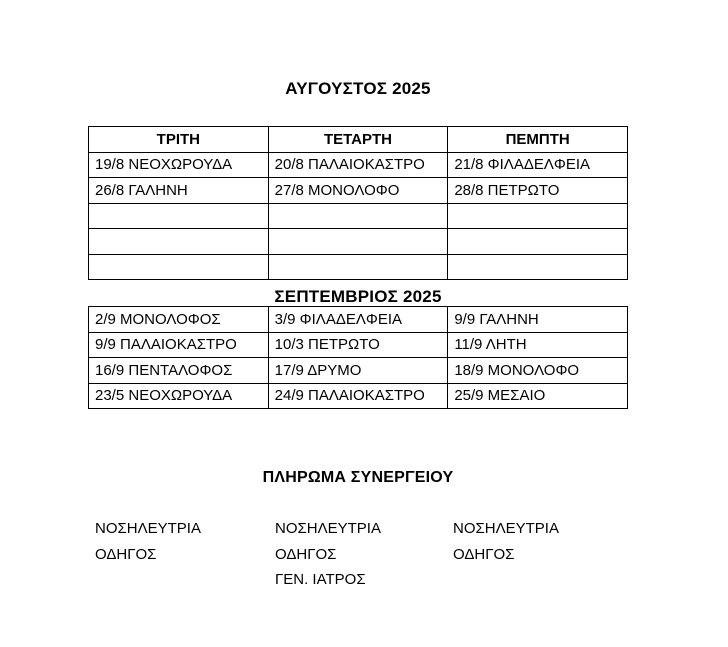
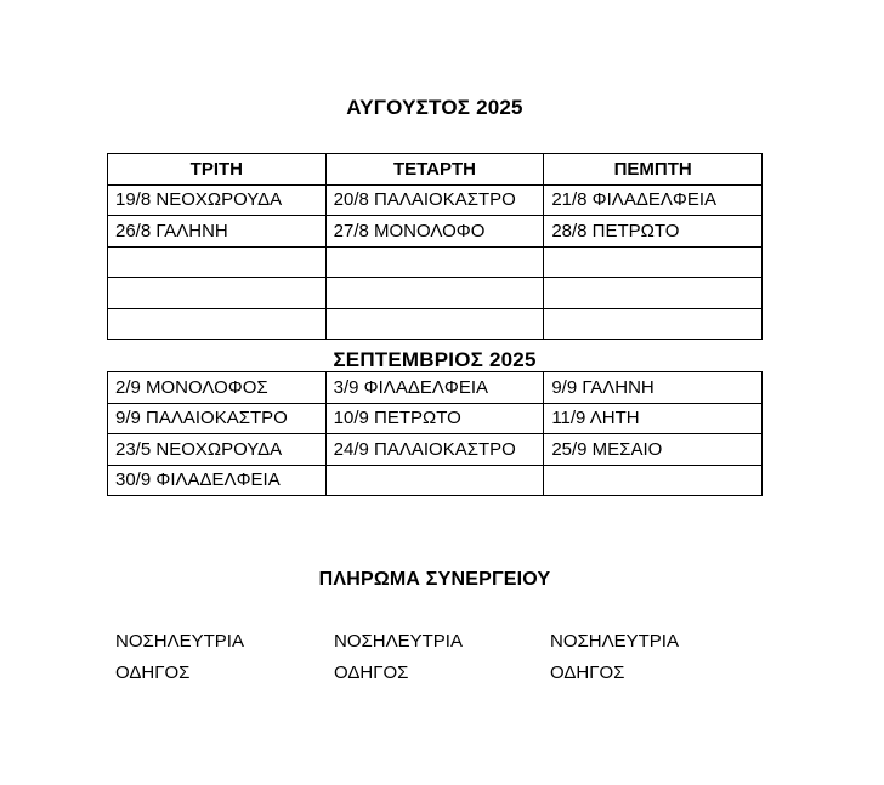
  ΑΥΓΟΥΣΤΟΣ 2025
  ΤΡΙΤΗ	ΤΕΤΑΡΤΗ	ΠΕΜΠΤΗ
  19/8 ΝΕΟΧΩΡΟΥΔΑ	20/8 ΠΑΛΑΙΟΚΑΣΤΡΟ	21/8 ΦΙΛΑΔΕΛΦΕΙΑ
  26/8 ΓΑΛΗΝΗ	27/8 ΜΟΝΟΛΟΦΟ	28/8 ΠΕΤΡΩΤΟ
  ΣΕΠΤΕΜΒΡΙΟΣ 2025
  2/9 ΜΟΝΟΛΟΦΟΣ	3/9 ΦΙΛΑΔΕΛΦΕΙΑ	9/9 ΓΑΛΗΝΗ
- 9/9 ΠΑΛΑΙΟΚΑΣΤΡΟ	10/3 ΠΕΤΡΩΤΟ	11/9 ΛΗΤΗ
+ 9/9 ΠΑΛΑΙΟΚΑΣΤΡΟ	10/9 ΠΕΤΡΩΤΟ	11/9 ΛΗΤΗ
- 16/9 ΠΕΝΤΑΛΟΦΟΣ	17/9 ΔΡΥΜΟ	18/9 ΜΟΝΟΛΟΦΟ
  23/5 ΝΕΟΧΩΡΟΥΔΑ	24/9 ΠΑΛΑΙΟΚΑΣΤΡΟ	25/9 ΜΕΣΑΙΟ
+ 30/9 ΦΙΛΑΔΕΛΦΕΙΑ
  ΠΛΗΡΩΜΑ ΣΥΝΕΡΓΕΙΟΥ
  ΝΟΣΗΛΕΥΤΡΙΑ
  ΟΔΗΓΟΣ
  ΝΟΣΗΛΕΥΤΡΙΑ
  ΟΔΗΓΟΣ
- ΓΕΝ. ΙΑΤΡΟΣ
  ΝΟΣΗΛΕΥΤΡΙΑ
  ΟΔΗΓΟΣ
